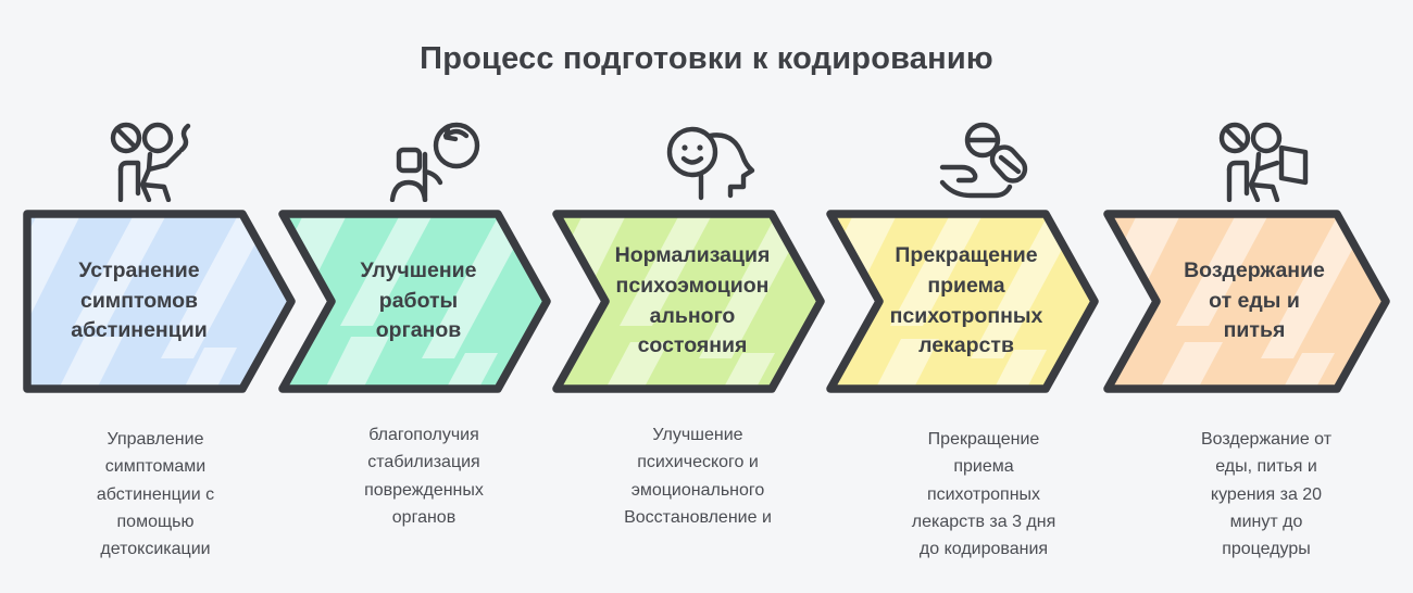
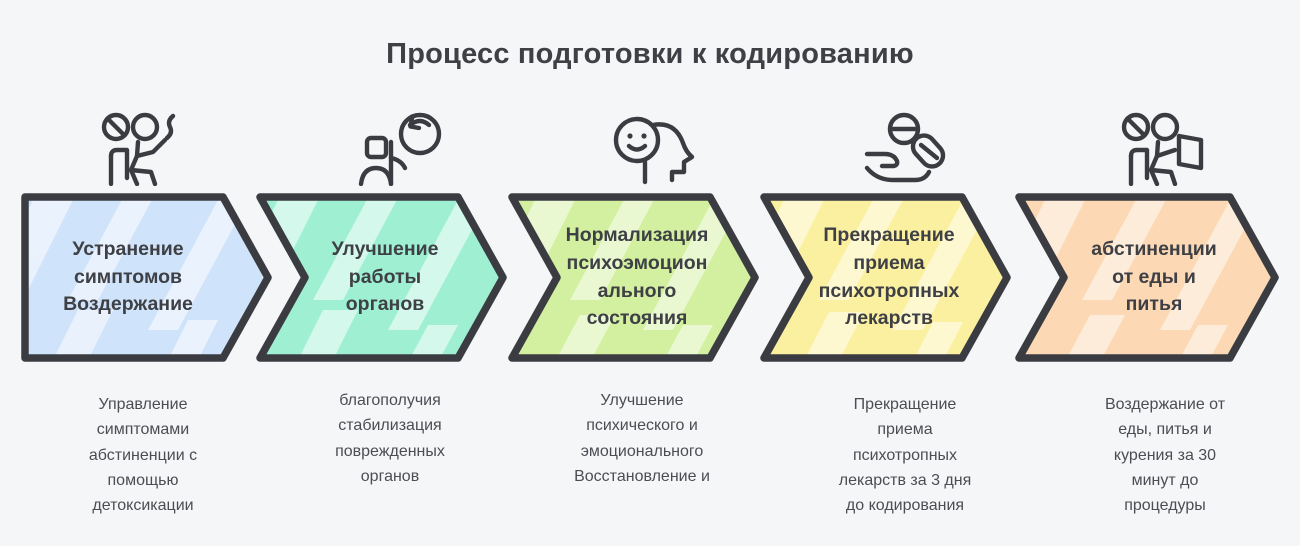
  Процесс подготовки к кодированию
  Устранение
  симптомов
- абстиненции
+ Воздержание
  Улучшение
  работы
  органов
  Нормализация
  психоэмоцион
  ального
  состояния
  Прекращение
  приема
  психотропных
  лекарств
- Воздержание
+ абстиненции
  от еды и
  питья
  Управление
  симптомами
  абстиненции с
  помощью
  детоксикации
  благополучия
  стабилизация
  поврежденных
  органов
  Улучшение
  психического и
  эмоционального
  Восстановление и
  Прекращение
  приема
  психотропных
  лекарств за 3 дня
  до кодирования
  Воздержание от
  еды, питья и
- курения за 20
+ курения за 30
  минут до
  процедуры
